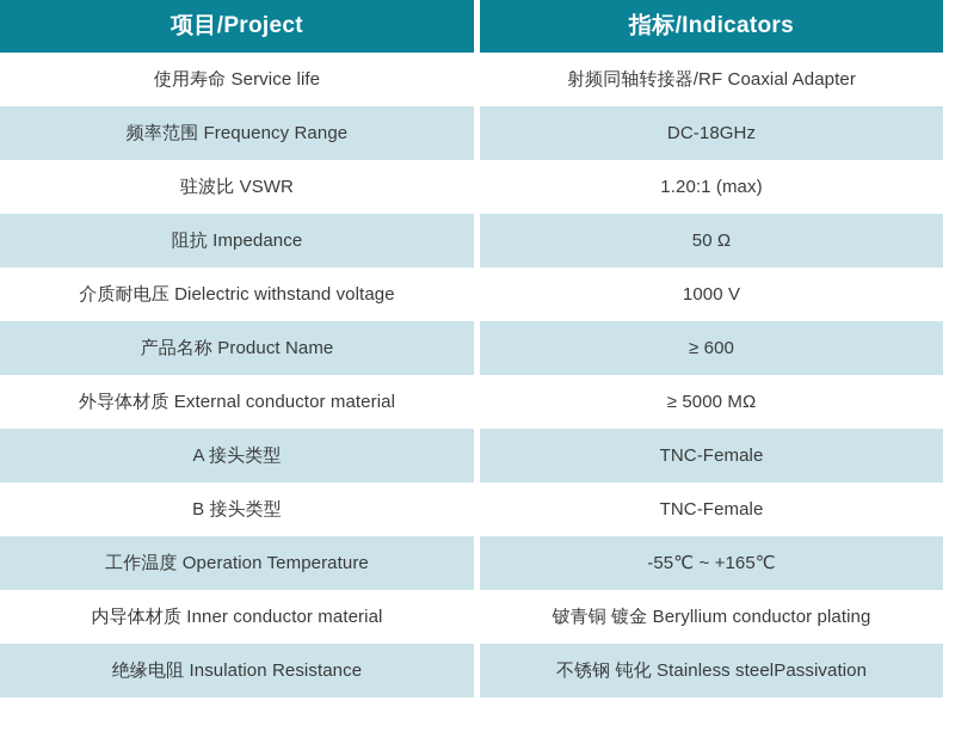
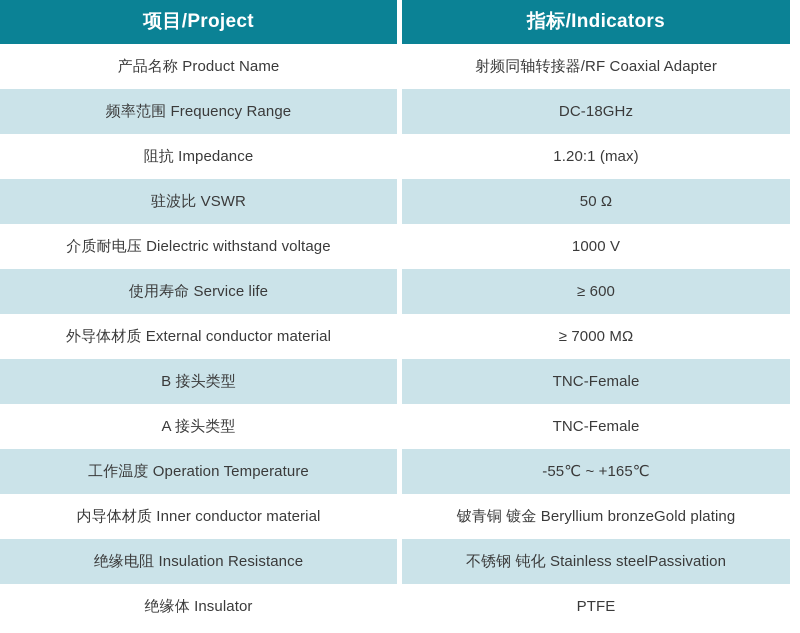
  项目/Project
  指标/Indicators
- 使用寿命 Service life
+ 产品名称 Product Name
  射频同轴转接器/RF Coaxial Adapter
  频率范围 Frequency Range
  DC-18GHz
- 驻波比 VSWR
+ 阻抗 Impedance
  1.20:1 (max)
- 阻抗 Impedance
+ 驻波比 VSWR
  50 Ω
  介质耐电压 Dielectric withstand voltage
  1000 V
- 产品名称 Product Name
+ 使用寿命 Service life
  ≥ 600
  外导体材质 External conductor material
- ≥ 5000 MΩ
+ ≥ 7000 MΩ
- A 接头类型
+ B 接头类型
  TNC-Female
- B 接头类型
+ A 接头类型
  TNC-Female
  工作温度 Operation Temperature
  -55℃ ~ +165℃
  内导体材质 Inner conductor material
- 铍青铜 镀金 Beryllium conductor plating
+ 铍青铜 镀金 Beryllium bronzeGold plating
  绝缘电阻 Insulation Resistance
  不锈钢 钝化 Stainless steelPassivation
+ 绝缘体 Insulator
+ PTFE
